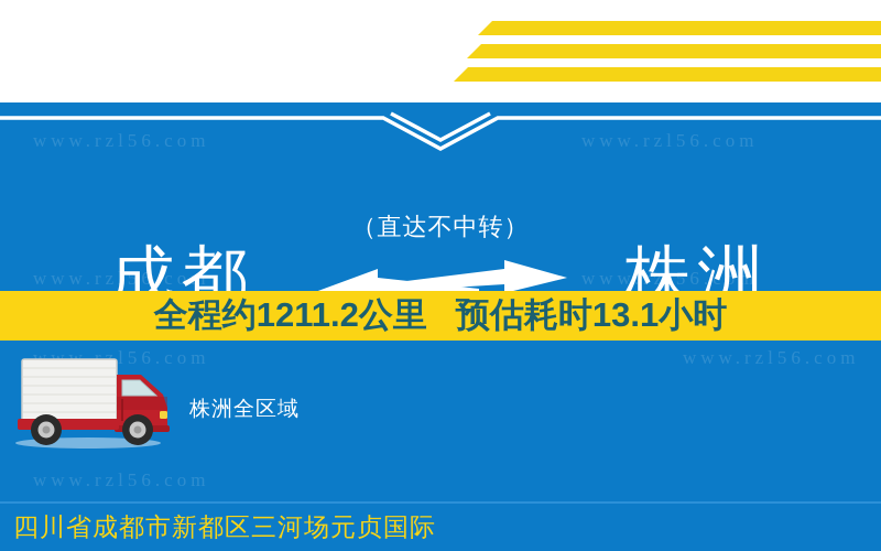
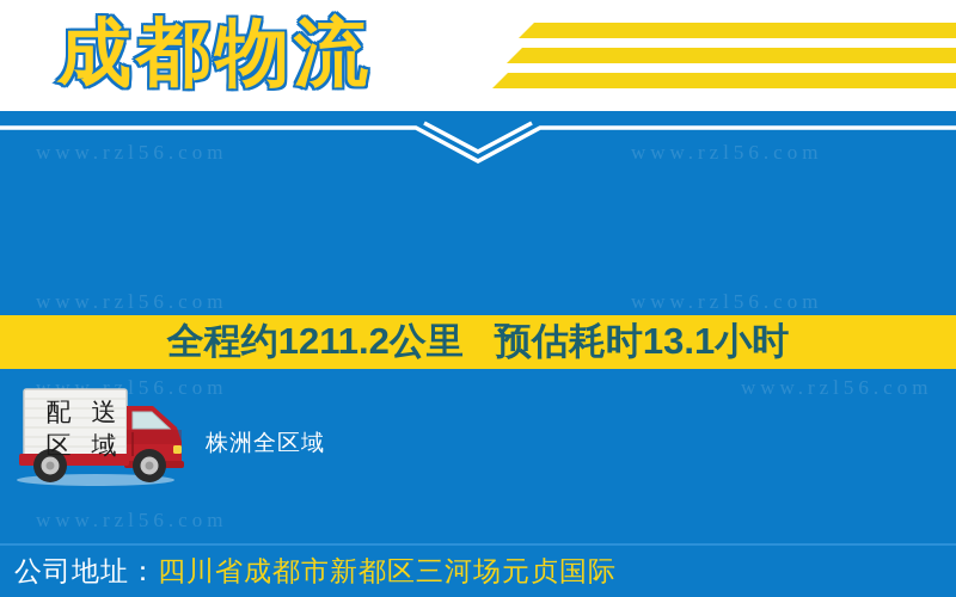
+ 成都物流
  www.rzl56.com
  www.rzl56.com
  www.rzl56.com
  www.rzl56.com
  www.rzl56.com
  www.rzl56.com
  www.rzl56.com
- 成都
- （直达不中转）
- 株洲
  全程约1211.2公里 预估耗时13.1小时
+ 配
+ 送
+ 区
+ 域
  株洲全区域
+ 公司地址：
  四川省成都市新都区三河场元贞国际
